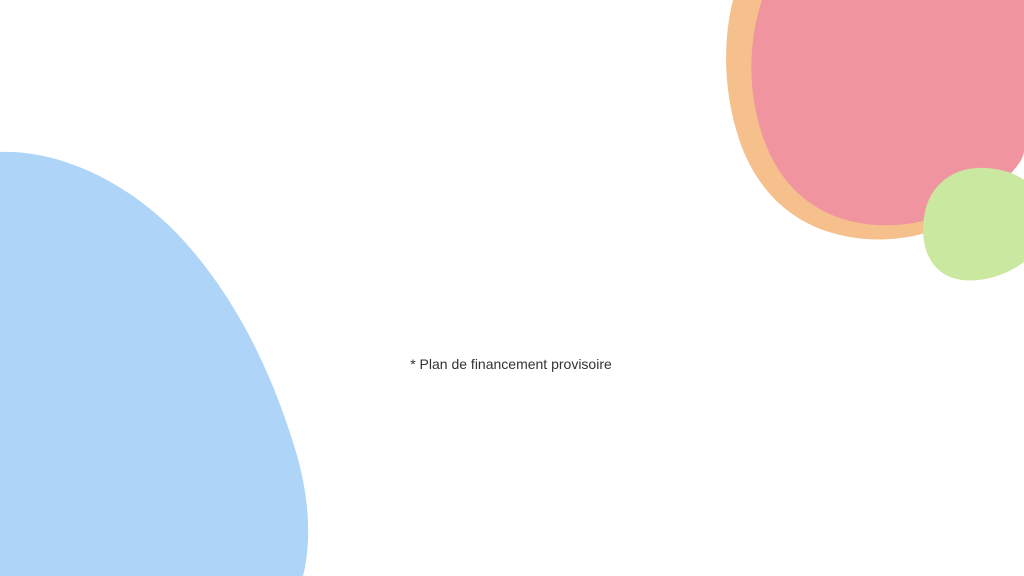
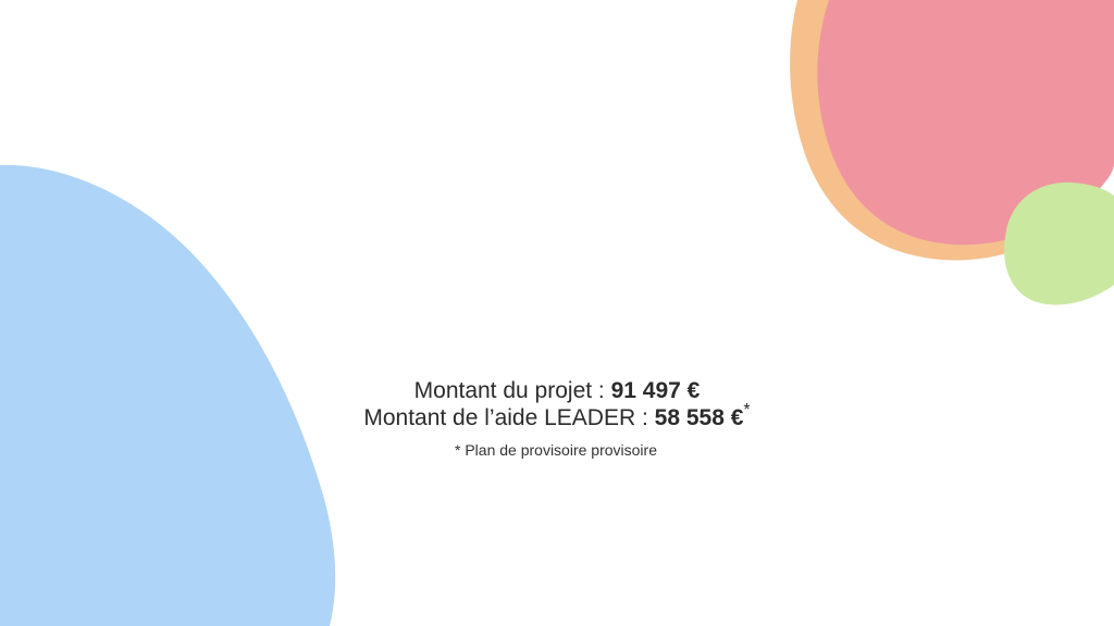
+ Montant du projet : 91 497 €
+ Montant de l’aide LEADER : 58 558 €*
- * Plan de financement provisoire
+ * Plan de provisoire provisoire
